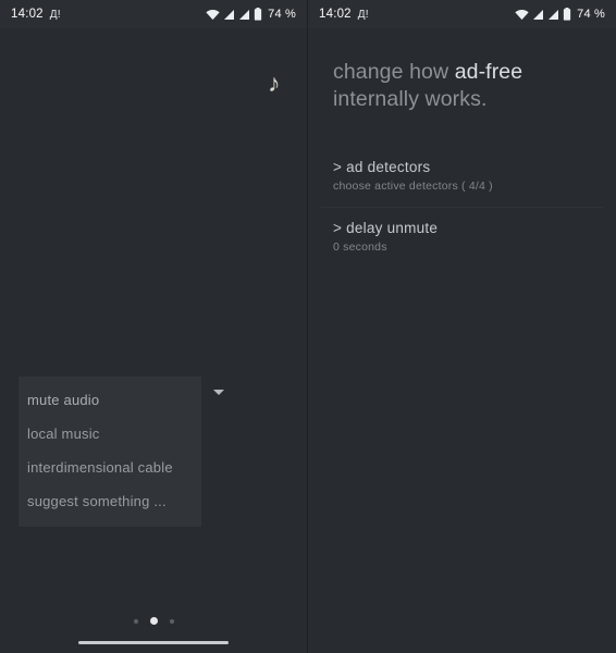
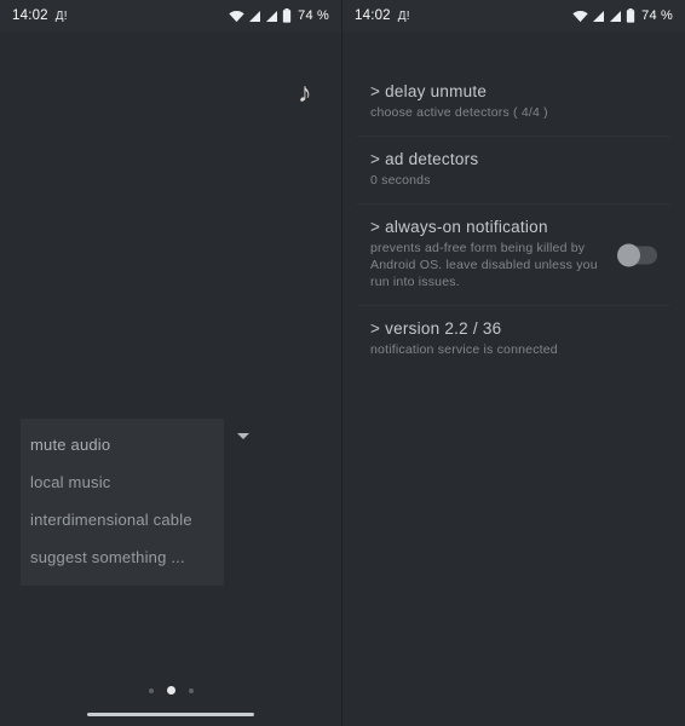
  14:02
  Д!
  74 %
  ♪
  mute audio
  local music
  interdimensional cable
  suggest something ...
  14:02
  Д!
  74 %
- change how ad-free internally works.
- > ad detectors
+ > delay unmute
  choose active detectors ( 4/4 )
- > delay unmute
+ > ad detectors
  0 seconds
+ > always-on notification
+ prevents ad-free form being killed by Android OS. leave disabled unless you run into issues.
+ > version 2.2 / 36
+ notification service is connected
